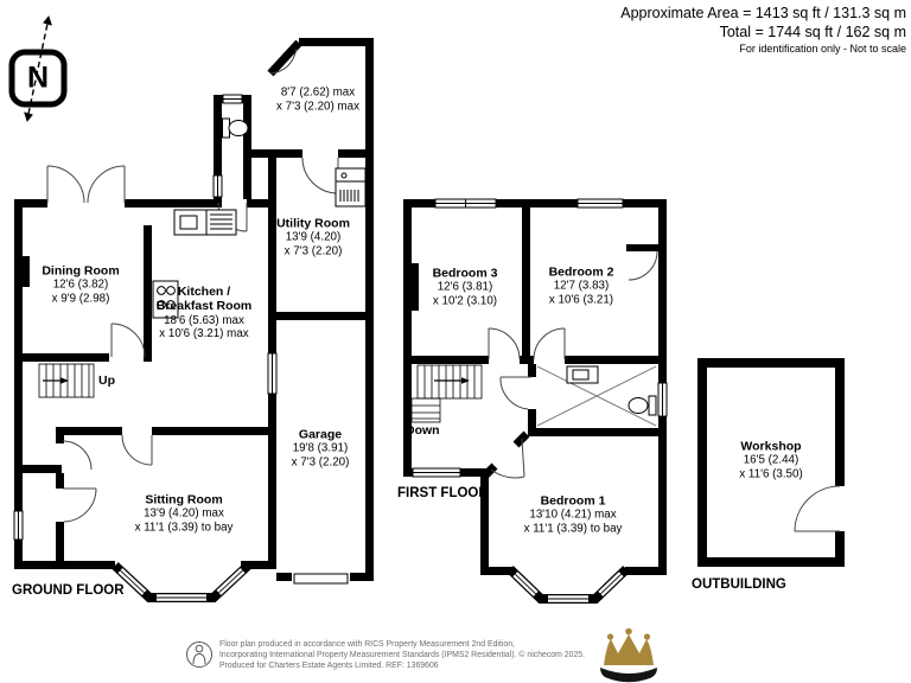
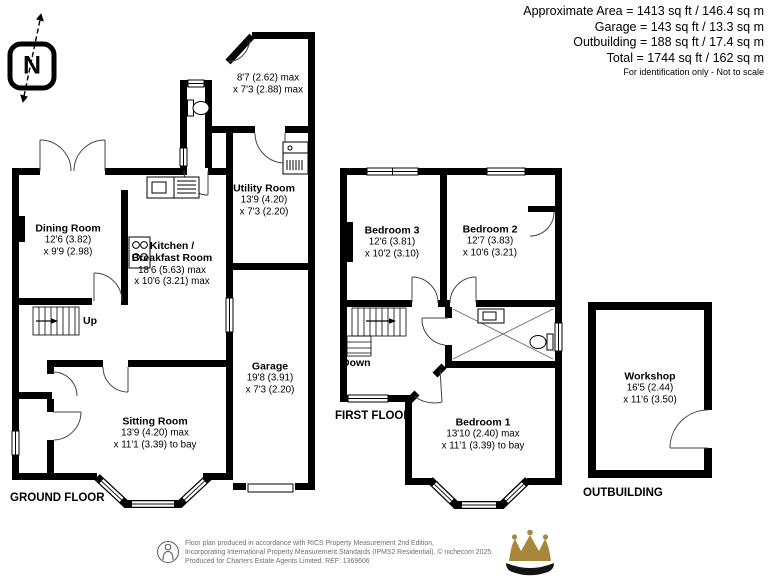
- Approximate Area = 1413 sq ft / 131.3 sq m
+ Approximate Area = 1413 sq ft / 146.4 sq m
+ Garage = 143 sq ft / 13.3 sq m
+ Outbuilding = 188 sq ft / 17.4 sq m
  Total = 1744 sq ft / 162 sq m
  For identification only - Not to scale
  N
  Dining Room
  12'6 (3.82)
  x 9'9 (2.98)
  Kitchen /
  Breakfast Room
  18'6 (5.63) max
  x 10'6 (3.21) max
  8'7 (2.62) max
- x 7'3 (2.20) max
+ x 7'3 (2.88) max
  Utility Room
  13'9 (4.20)
  x 7'3 (2.20)
  Garage
  19'8 (3.91)
  x 7'3 (2.20)
  Sitting Room
  13'9 (4.20) max
  x 11'1 (3.39) to bay
  Up
  GROUND FLOOR
  Bedroom 3
  12'6 (3.81)
  x 10'2 (3.10)
  Bedroom 2
  12'7 (3.83)
  x 10'6 (3.21)
  Bedroom 1
- 13'10 (4.21) max
+ 13'10 (2.40) max
  x 11'1 (3.39) to bay
  Down
  FIRST FLOOR
  Workshop
  16'5 (2.44)
  x 11'6 (3.50)
  OUTBUILDING
